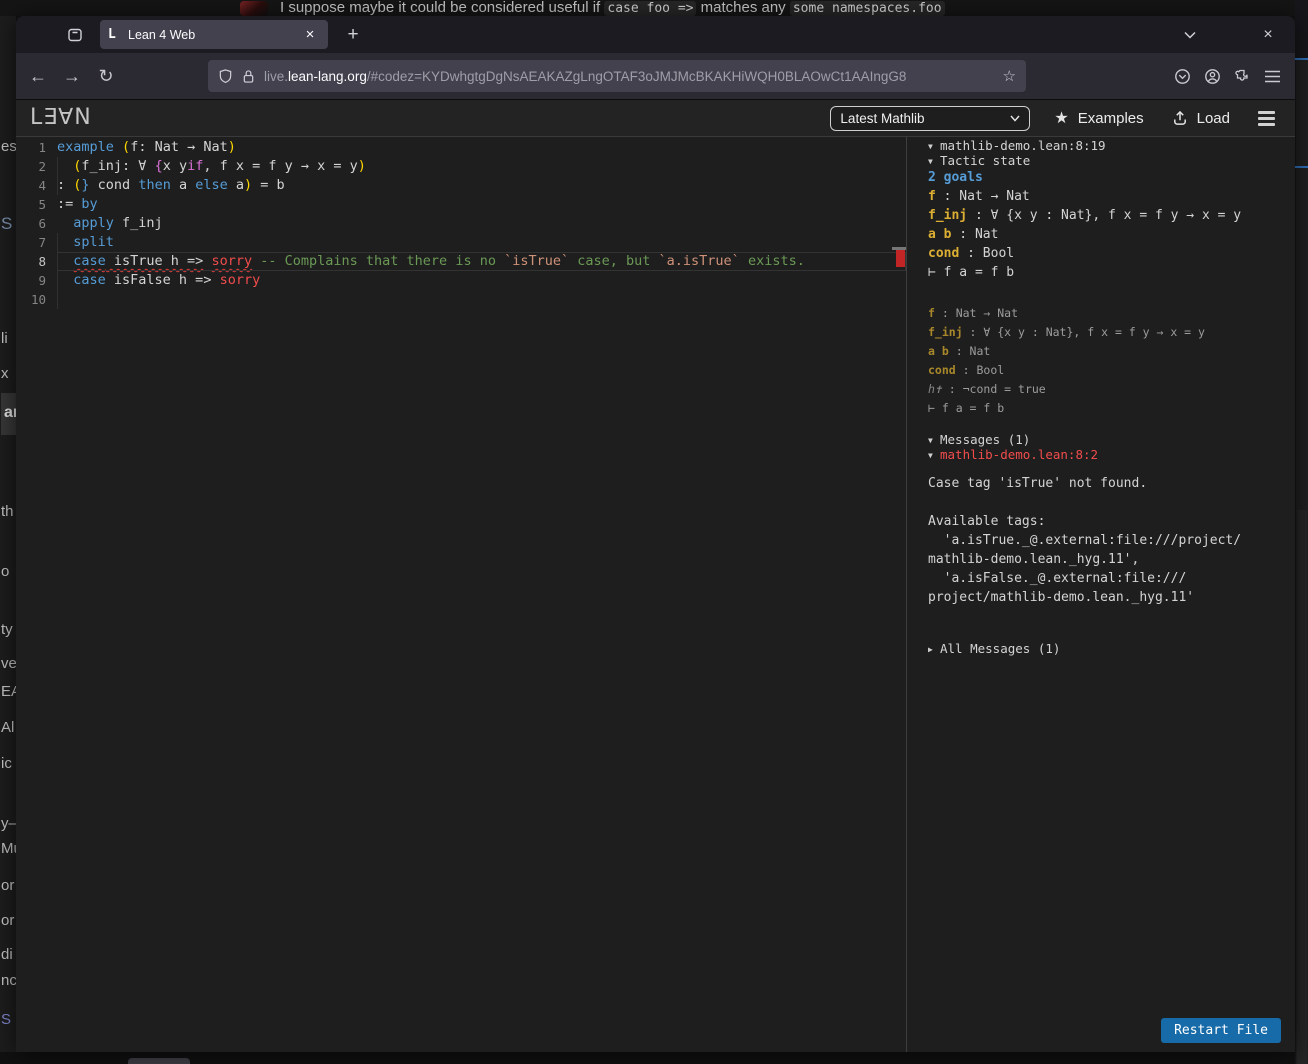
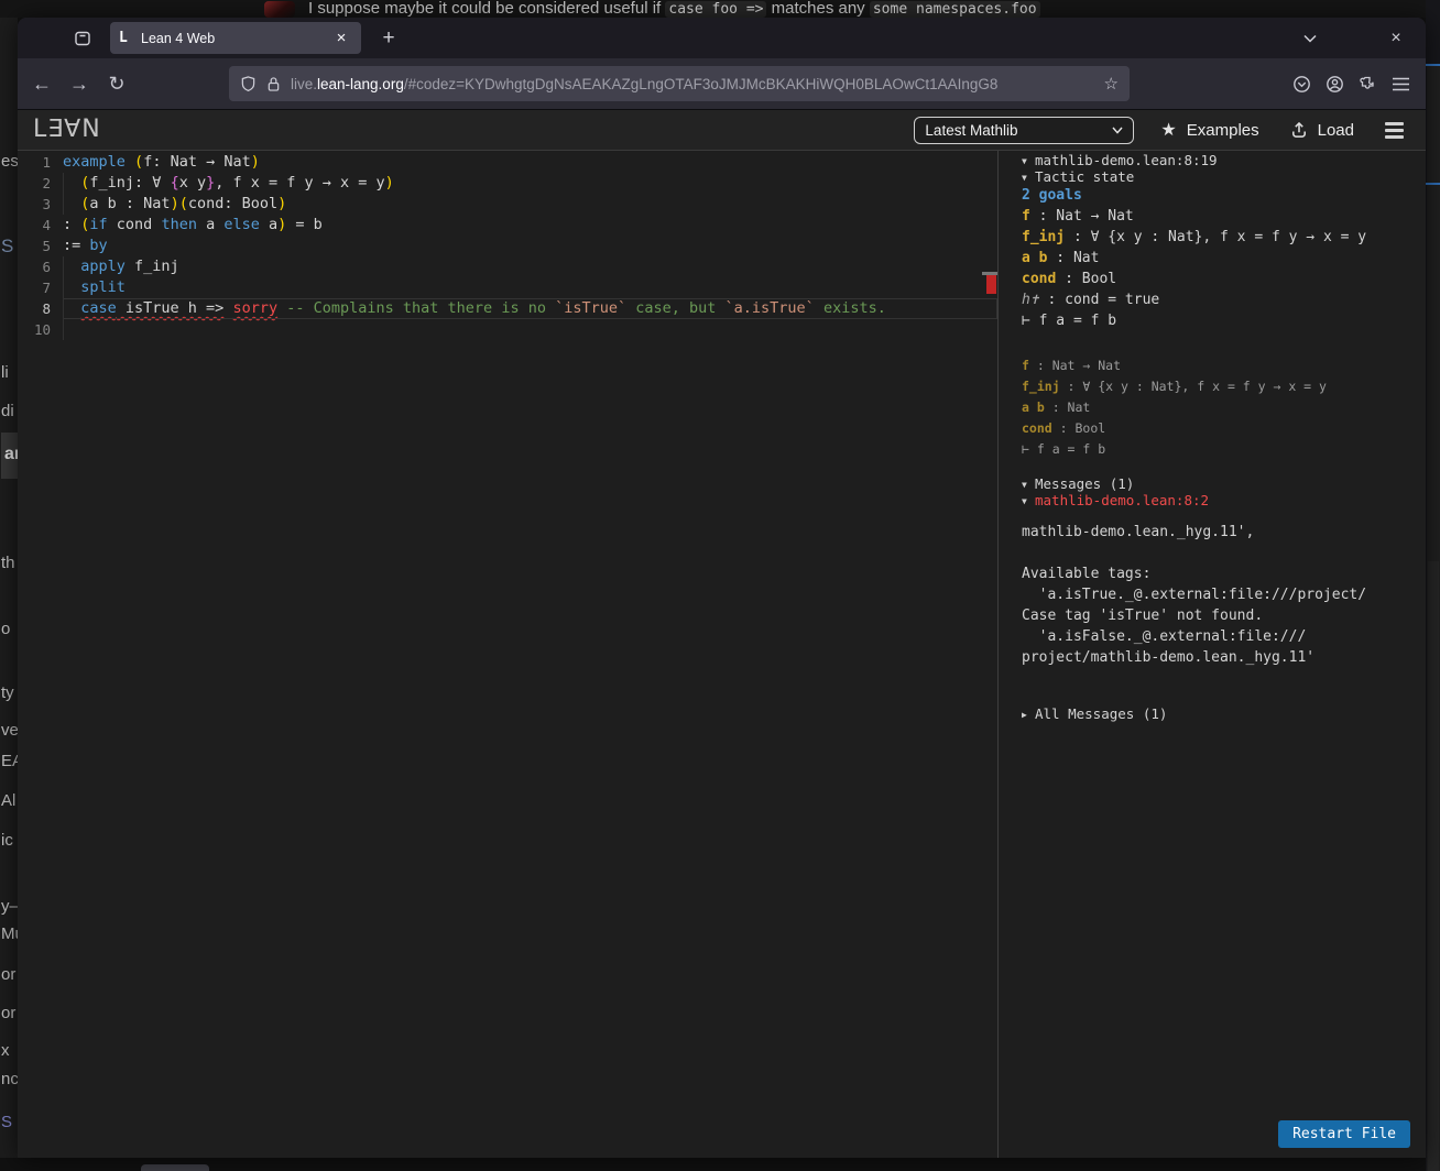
  I suppose maybe it could be considered useful if case foo => matches any some namespaces.foo
  es
  S
  li
- x
+ di
  th
  o
  ty
  ve
  Al
  ic
  y–
  or
  or
- di
+ x
  nc
  S
  L
  Lean 4 Web
  ×
  +
  ×
  ←
  →
  ↻
  live.lean-lang.org/#codez=KYDwhgtgDgNsAEAKAZgLngOTAF3oJMJMcBKAKHiWQH0BLAOwCt1AAIngG8
  ☆
  L∃∀N
  Latest Mathlib
  ★
  Examples
  Load
  1
  example (f: Nat → Nat)
  2
- (f_inj: ∀ {x yif, f x = f y → x = y)
+ (f_inj: ∀ {x y}, f x = f y → x = y)
+ 3
+ (a b : Nat)(cond: Bool)
  4
- : (} cond then a else a) = b
+ : (if cond then a else a) = b
  5
  := by
  6
  apply f_inj
  7
  split
  8
  case isTrue h => sorry -- Complains that there is no `isTrue` case, but `a.isTrue` exists.
- 9
- case isFalse h => sorry
  10
  ▼ mathlib-demo.lean:8:19
  ▼ Tactic state
  2 goals
  f : Nat → Nat
  f_inj : ∀ {x y : Nat}, f x = f y → x = y
  a b : Nat
  cond : Bool
+ h✝ : cond = true
  ⊢ f a = f b
  f : Nat → Nat
  f_inj : ∀ {x y : Nat}, f x = f y → x = y
  a b : Nat
  cond : Bool
- h✝ : ¬cond = true
  ⊢ f a = f b
  ▼ Messages (1)
  ▼ mathlib-demo.lean:8:2
- Case tag 'isTrue' not found.
+ mathlib-demo.lean._hyg.11',
  Available tags:
  'a.isTrue._@.external:file:///project/
- mathlib-demo.lean._hyg.11',
+ Case tag 'isTrue' not found.
  'a.isFalse._@.external:file:///
  project/mathlib-demo.lean._hyg.11'
  ▶ All Messages (1)
  Restart File
